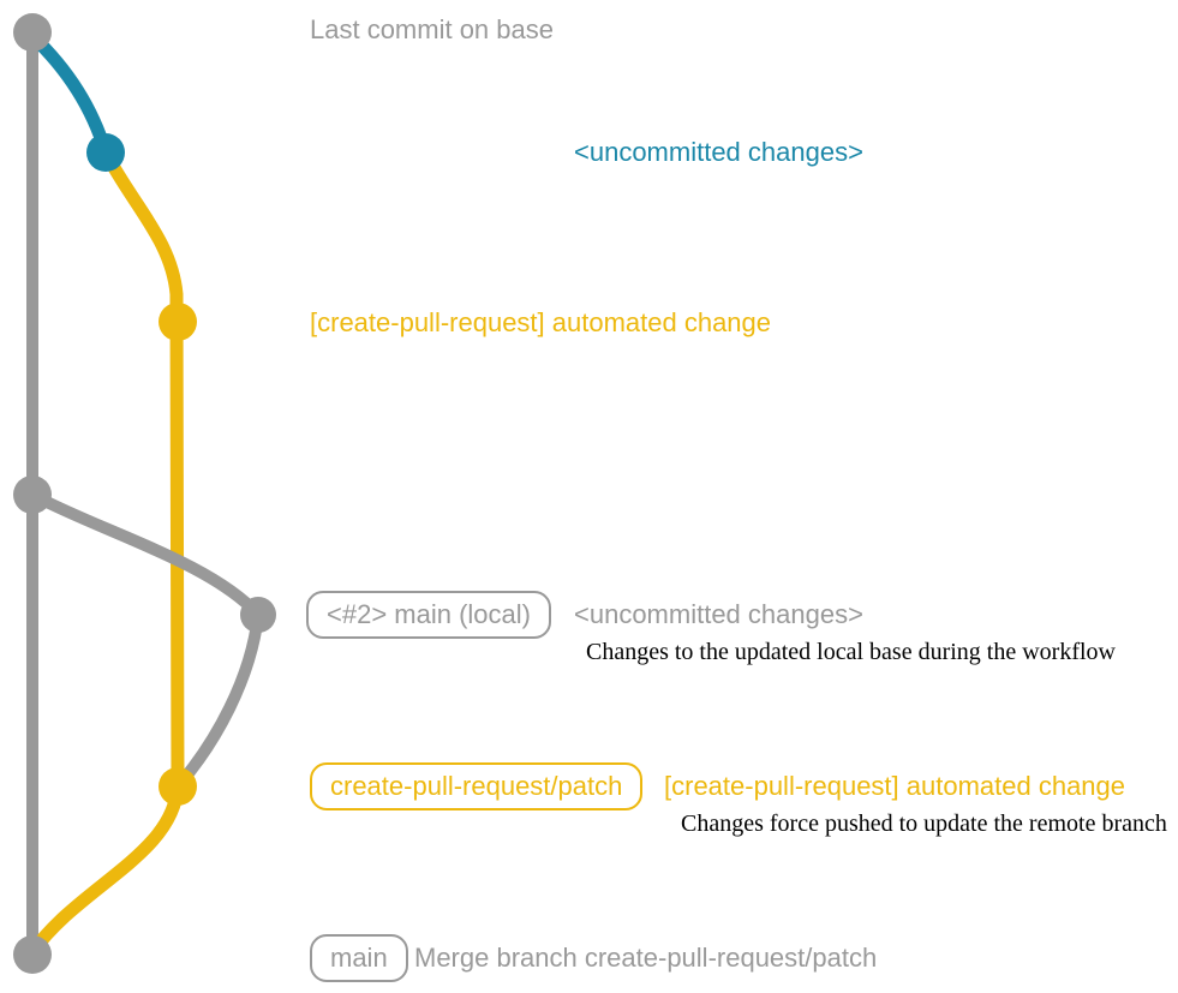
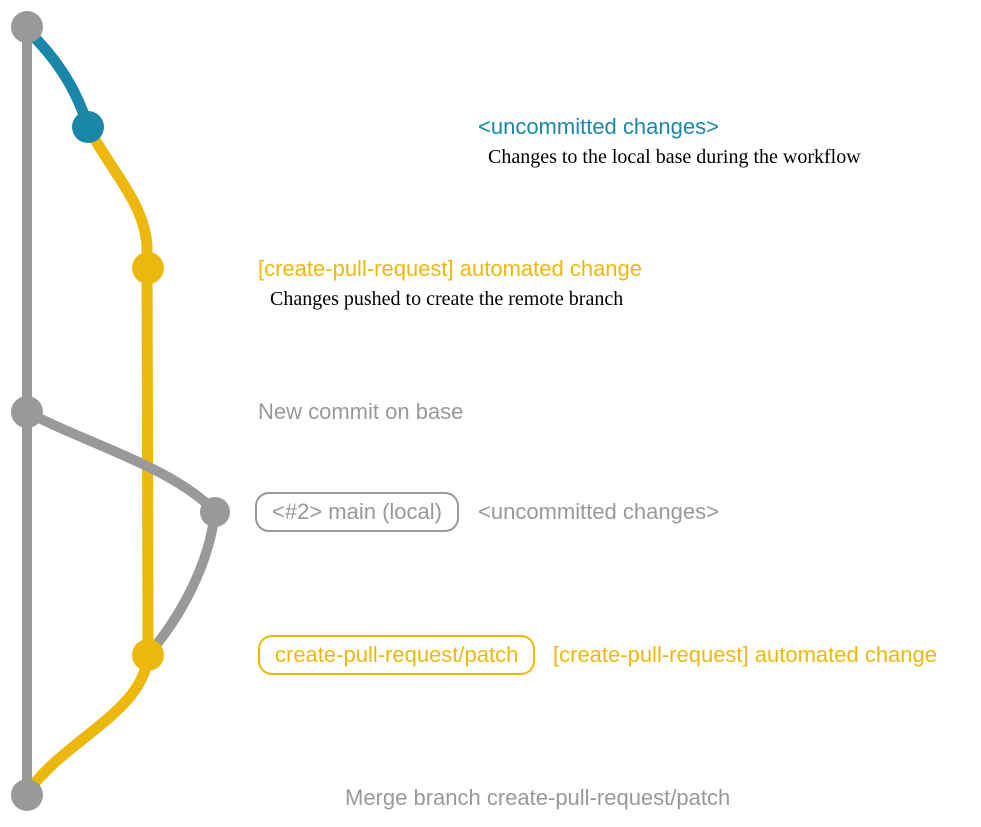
- Last commit on base
  <uncommitted changes>
+ Changes to the local base during the workflow
  [create-pull-request] automated change
+ Changes pushed to create the remote branch
+ New commit on base
  <#2> main (local)
  <uncommitted changes>
- Changes to the updated local base during the workflow
  create-pull-request/patch
  [create-pull-request] automated change
- Changes force pushed to update the remote branch
- main
  Merge branch create-pull-request/patch
